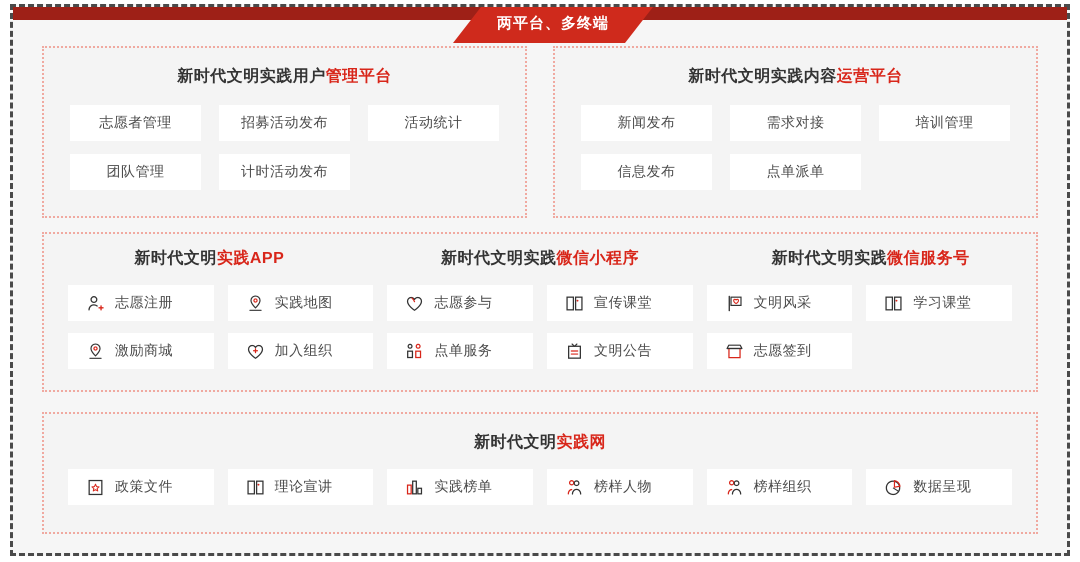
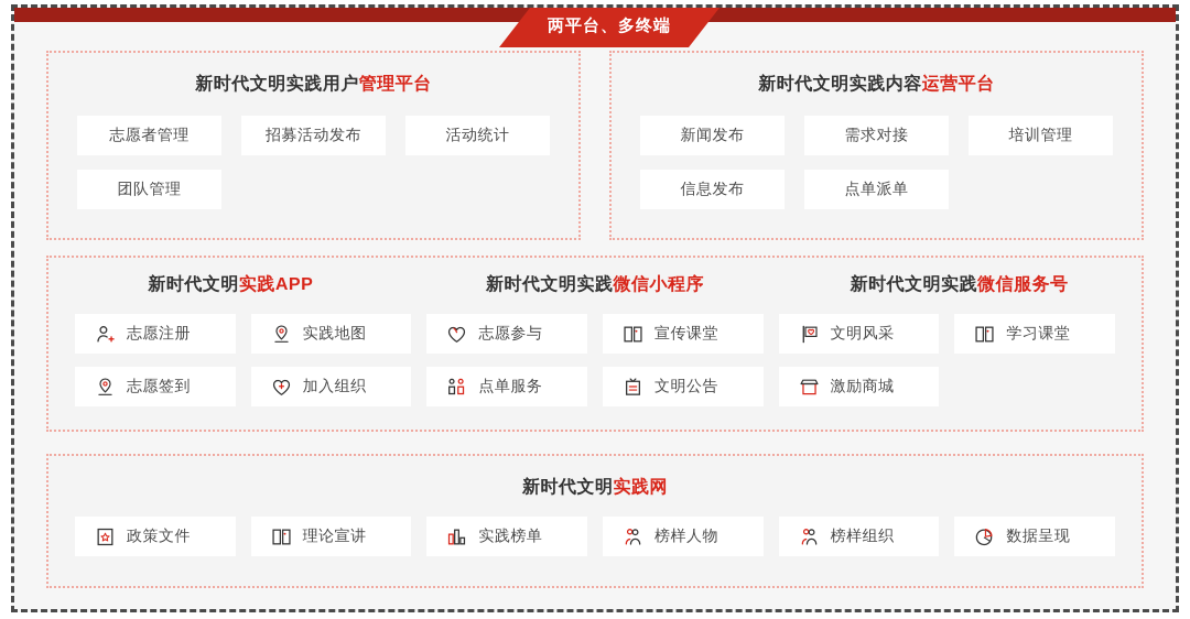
  两平台、多终端
  新时代文明实践用户管理平台
  志愿者管理
  招募活动发布
  活动统计
  团队管理
- 计时活动发布
  新时代文明实践内容运营平台
  新闻发布
  需求对接
  培训管理
  信息发布
  点单派单
  新时代文明实践APP
  新时代文明实践微信小程序
  新时代文明实践微信服务号
  志愿注册
  实践地图
  志愿参与
  宣传课堂
  文明风采
  学习课堂
- 激励商城
+ 志愿签到
  加入组织
  点单服务
  文明公告
- 志愿签到
+ 激励商城
  新时代文明实践网
  政策文件
  理论宣讲
  实践榜单
  榜样人物
  榜样组织
  数据呈现
